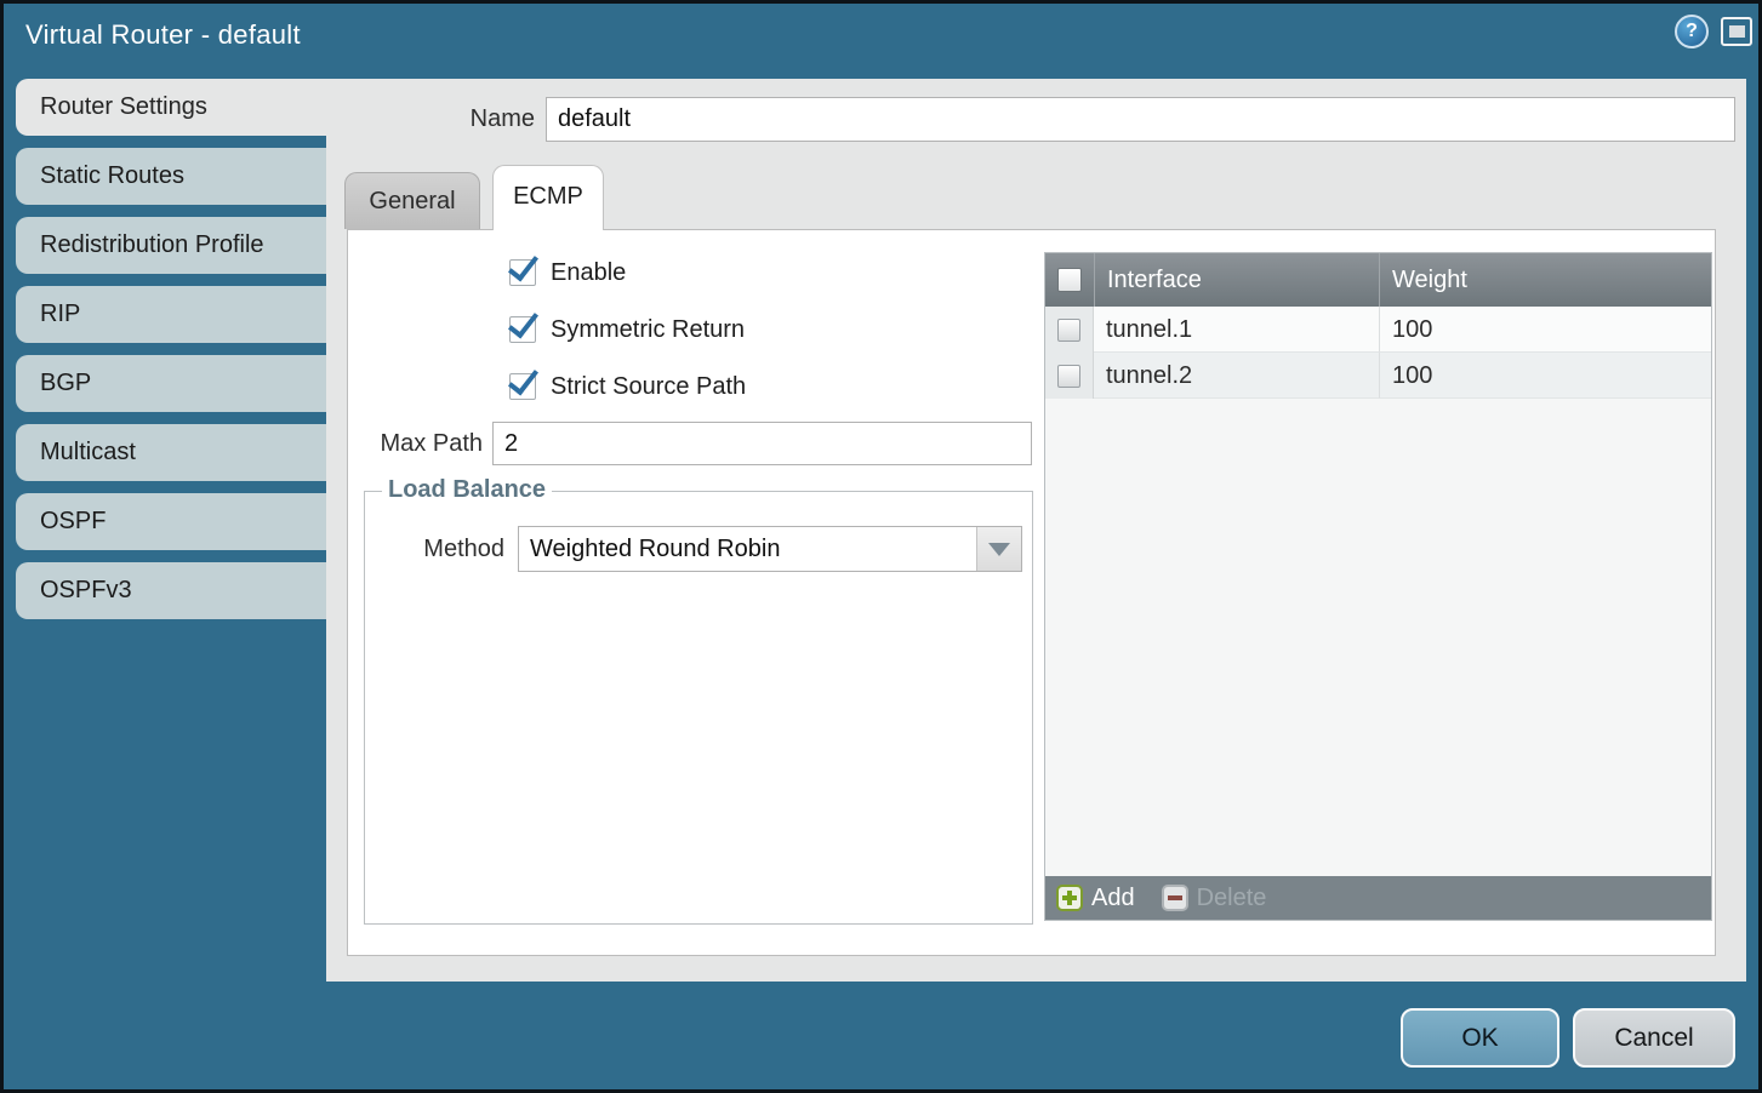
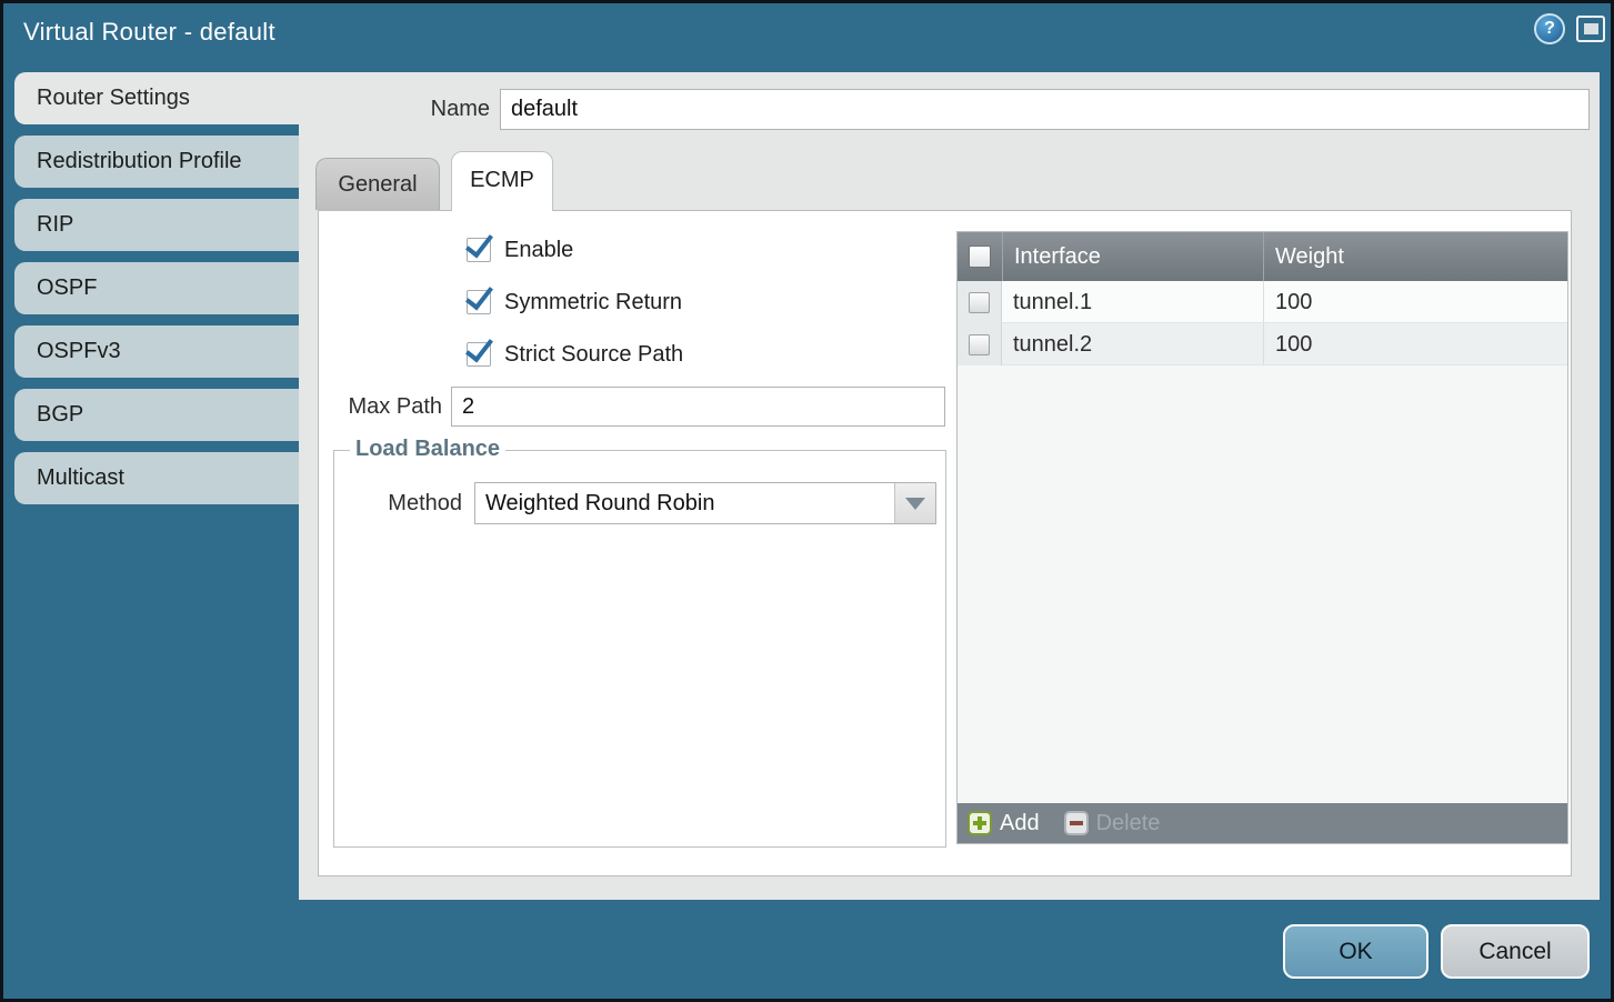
  Virtual Router - default
  ?
  Router Settings
- Static Routes
  Redistribution Profile
  RIP
- BGP
+ OSPF
- Multicast
+ OSPFv3
- OSPF
+ BGP
- OSPFv3
+ Multicast
  Name
  default
  General
  ECMP
  Enable
  Symmetric Return
  Strict Source Path
  Max Path
  2
  Load Balance
  Method
  Weighted Round Robin
  Interface
  Weight
  tunnel.1
  100
  tunnel.2
  100
  Add
  Delete
  OK
  Cancel
